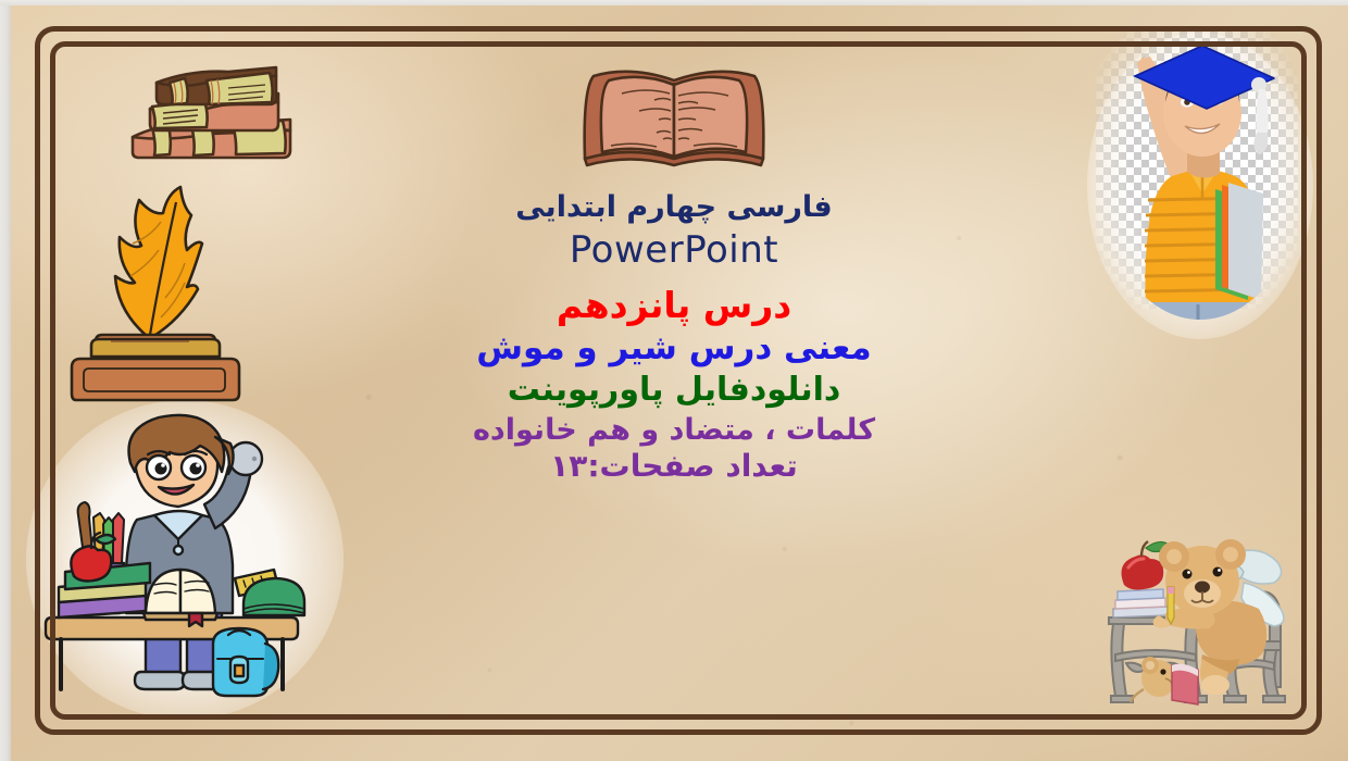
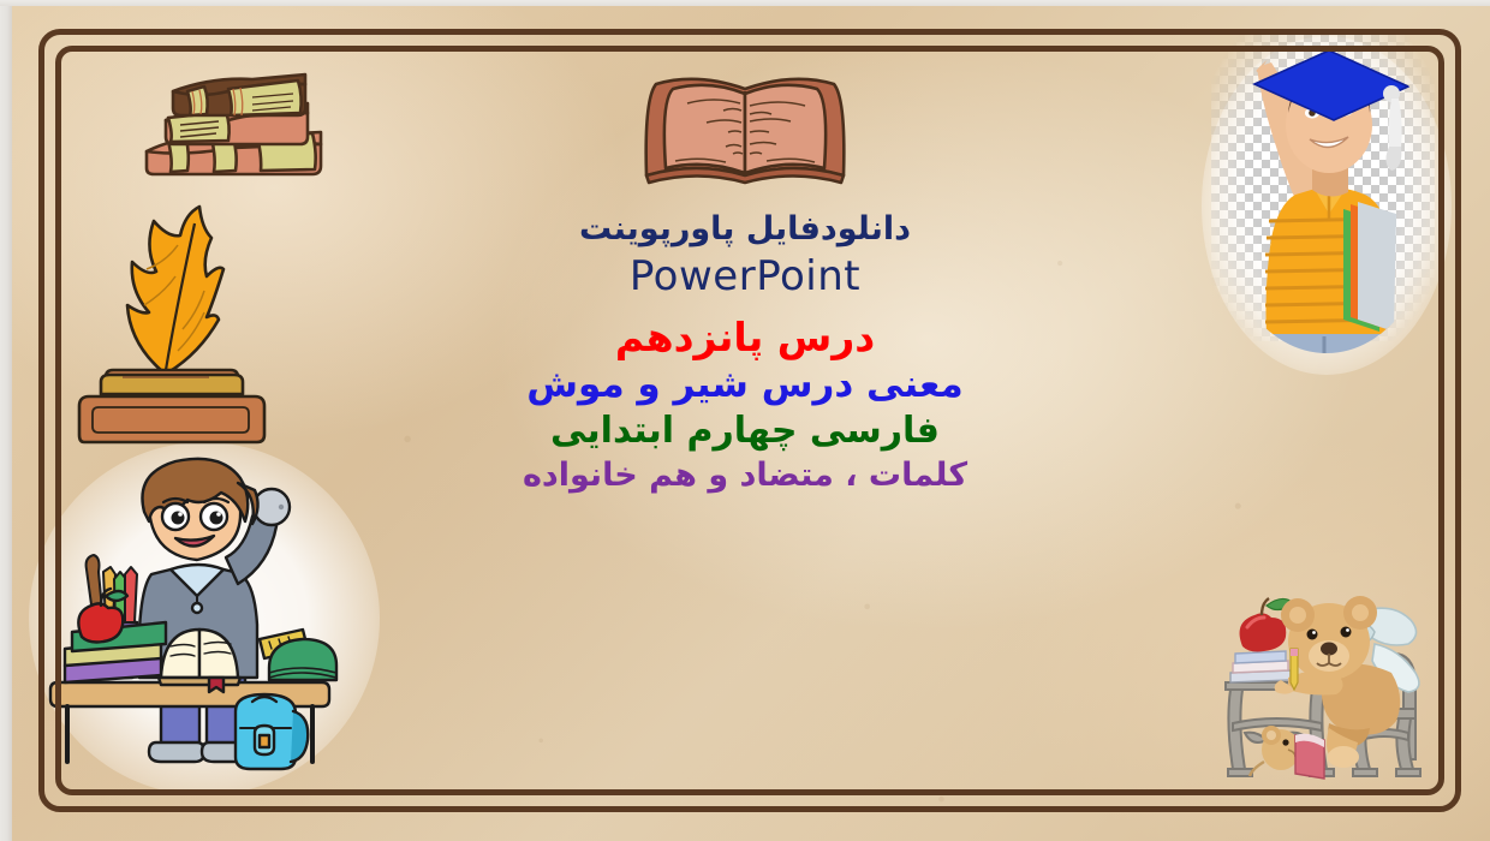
- فارسی چهارم ابتدایی
+ دانلودفایل پاورپوینت
  PowerPoint
  درس پانزدهم
  معنی درس شیر و موش
- دانلودفایل پاورپوینت
+ فارسی چهارم ابتدایی
  کلمات ، متضاد و هم خانواده
- تعداد صفحات:۱۳
